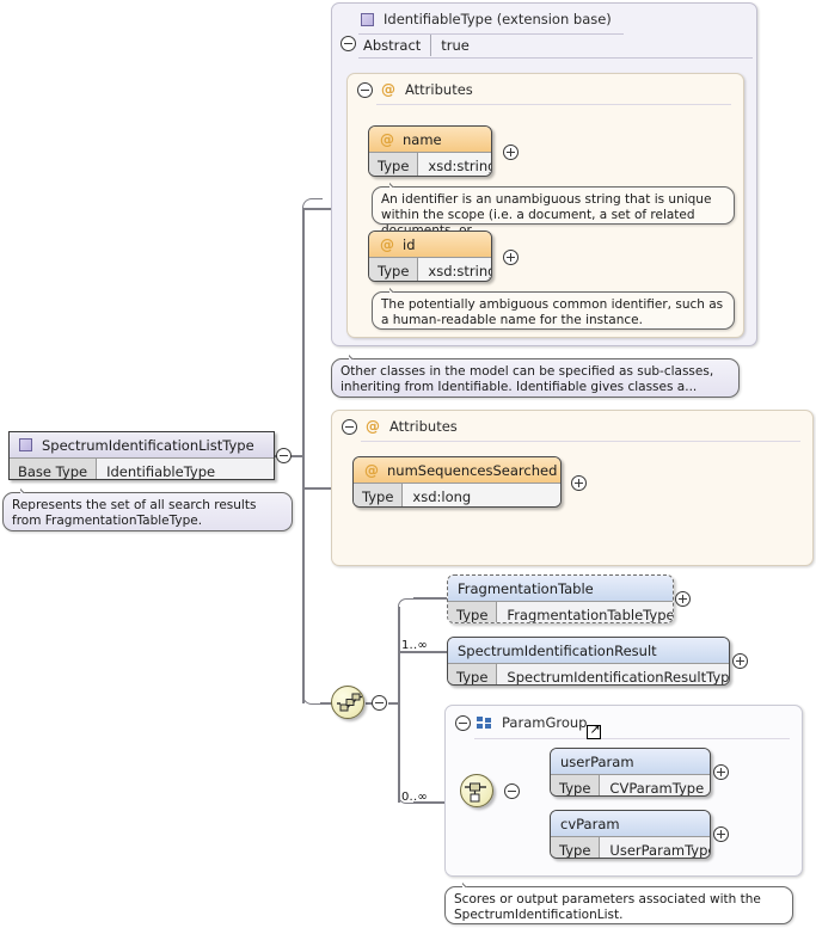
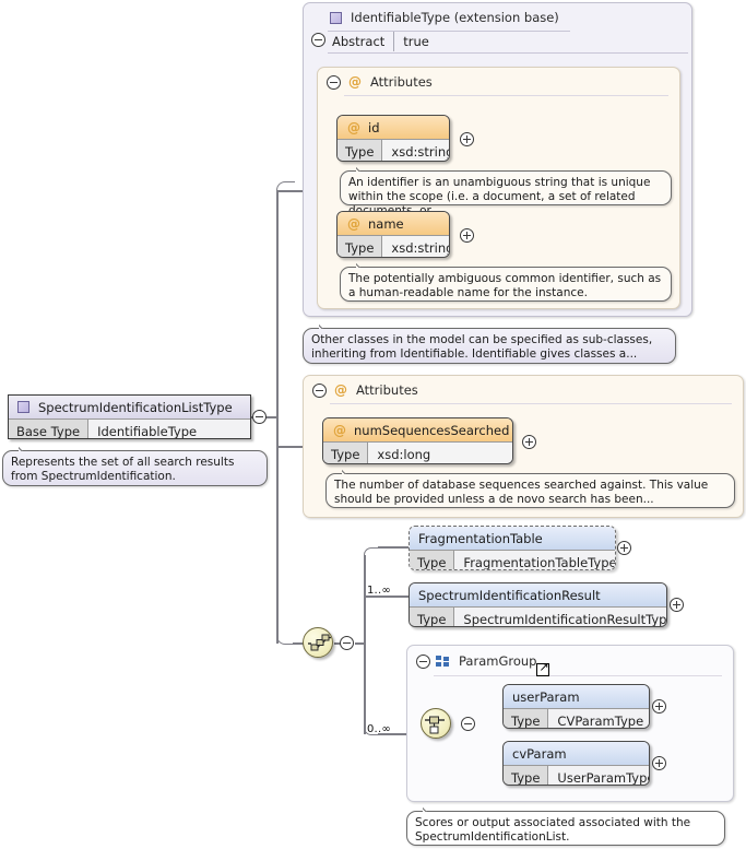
  IdentifiableType (extension base)
  Abstract
  true
  @
  Attributes
  @
- name
+ id
  Type
  xsd:strin
  An identifier is an unambiguous string that is unique within the scope (i.e. a document, a set of related
  @
- id
+ name
  Type
  xsd:strin
  The potentially ambiguous common identifier, such as a human-readable name for the instance.
  Other classes in the model can be specified as sub-classes, inheriting from Identifiable. Identifiable gives classes a...
  @
  Attributes
  @
  numSequencesSearched
  Type
  xsd:long
+ The number of database sequences searched against. This value should be provided unless a de novo search has been...
  SpectrumIdentificationListType
  Base Type
  IdentifiableType
- Represents the set of all search results from FragmentationTableType.
+ Represents the set of all search results from SpectrumIdentification.
  FragmentationTable
  Type
  FragmentationTableType
  1..∞
  SpectrumIdentificationResult
  Type
  SpectrumIdentificationResultTyp
  0..∞
  ParamGroup
  userParam
  Type
  CVParamType
  cvParam
  Type
  UserParamTyp
- Scores or output parameters associated with the SpectrumIdentificationList.
+ Scores or output associated associated with the SpectrumIdentificationList.
